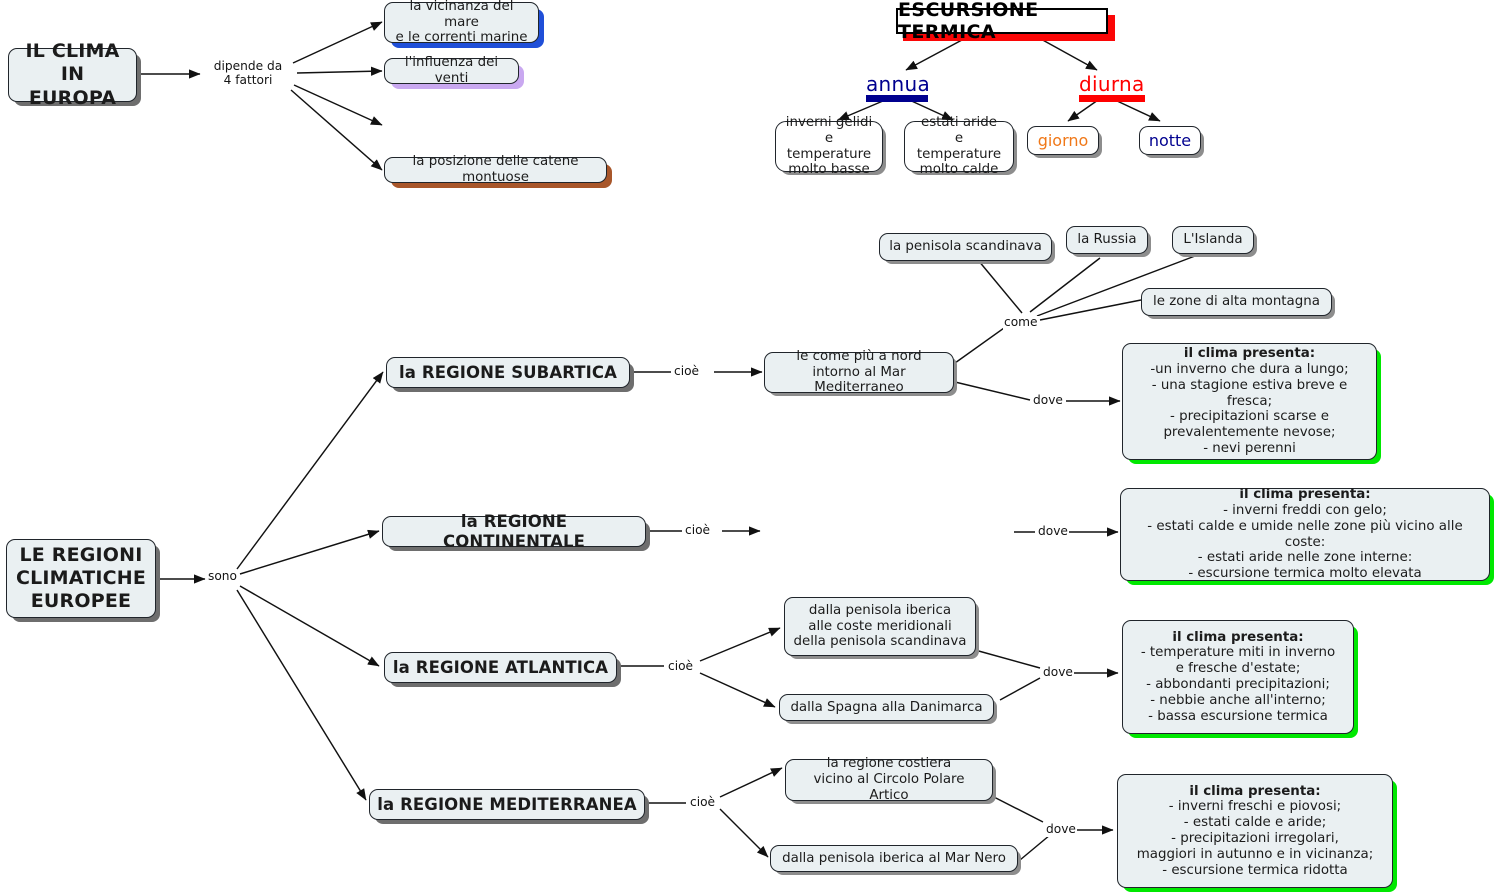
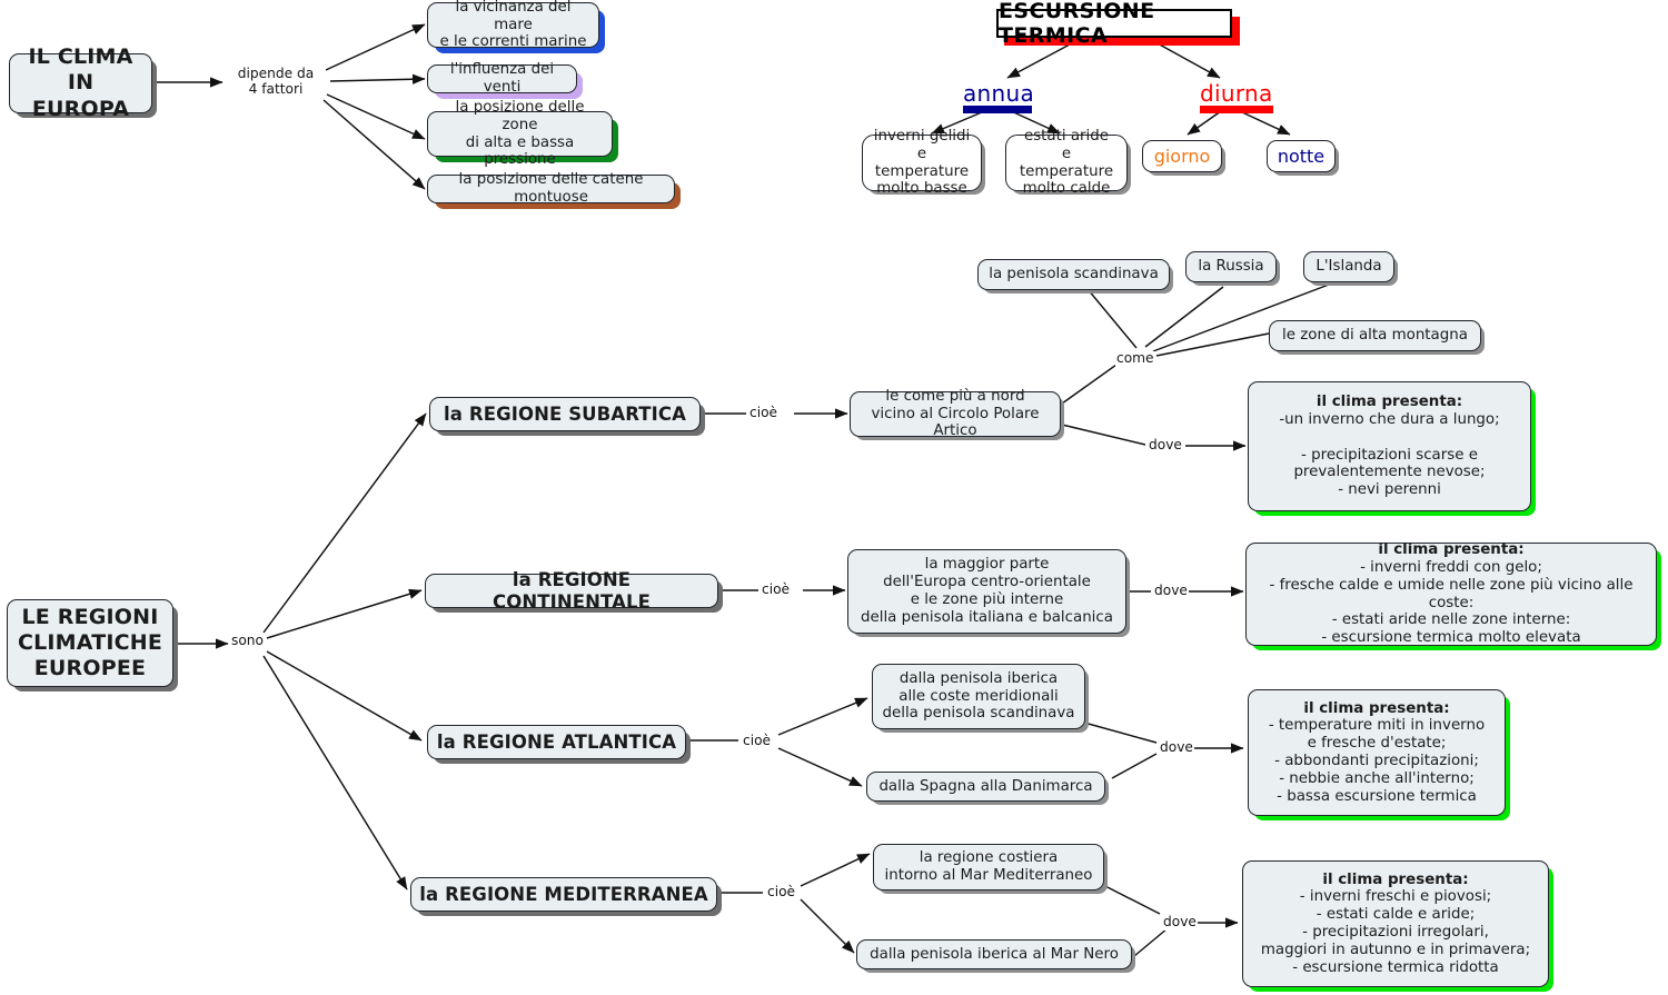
  IL CLIMA
  IN EUROPA
  dipende da
  4 fattori
  la vicinanza del mare
  e le correnti marine
  l'influenza dei venti
+ la posizione delle zone
+ di alta e bassa pressione
  la posizione delle catene montuose
  ESCURSIONE TERMICA
  annua
  diurna
  inverni gelidi
  e temperature
  molto basse
  estati aride
  e temperature
  molto calde
  giorno
  notte
  LE REGIONI
  CLIMATICHE
  EUROPEE
  sono
  la REGIONE SUBARTICA
  cioè
  le come più a nord
- intorno al Mar Mediterraneo
+ vicino al Circolo Polare Artico
  come
  la penisola scandinava
  la Russia
  L'Islanda
  le zone di alta montagna
  dove
  il clima presenta:
  -un inverno che dura a lungo;
- - una stagione estiva breve e fresca;
  - precipitazioni scarse e
  prevalentemente nevose;
  - nevi perenni
  la REGIONE CONTINENTALE
  cioè
+ la maggior parte
+ dell'Europa centro-orientale
+ e le zone più interne
+ della penisola italiana e balcanica
  dove
  il clima presenta:
  - inverni freddi con gelo;
- - estati calde e umide nelle zone più vicino alle coste:
+ - fresche calde e umide nelle zone più vicino alle coste:
  - estati aride nelle zone interne:
  - escursione termica molto elevata
  la REGIONE ATLANTICA
  cioè
  dalla penisola iberica
  alle coste meridionali
  della penisola scandinava
  dalla Spagna alla Danimarca
  dove
  il clima presenta:
  - temperature miti in inverno
  e fresche d'estate;
  - abbondanti precipitazioni;
  - nebbie anche all'interno;
  - bassa escursione termica
  la REGIONE MEDITERRANEA
  cioè
  la regione costiera
- vicino al Circolo Polare Artico
+ intorno al Mar Mediterraneo
  dalla penisola iberica al Mar Nero
  dove
  il clima presenta:
  - inverni freschi e piovosi;
  - estati calde e aride;
  - precipitazioni irregolari,
- maggiori in autunno e in vicinanza;
+ maggiori in autunno e in primavera;
  - escursione termica ridotta
